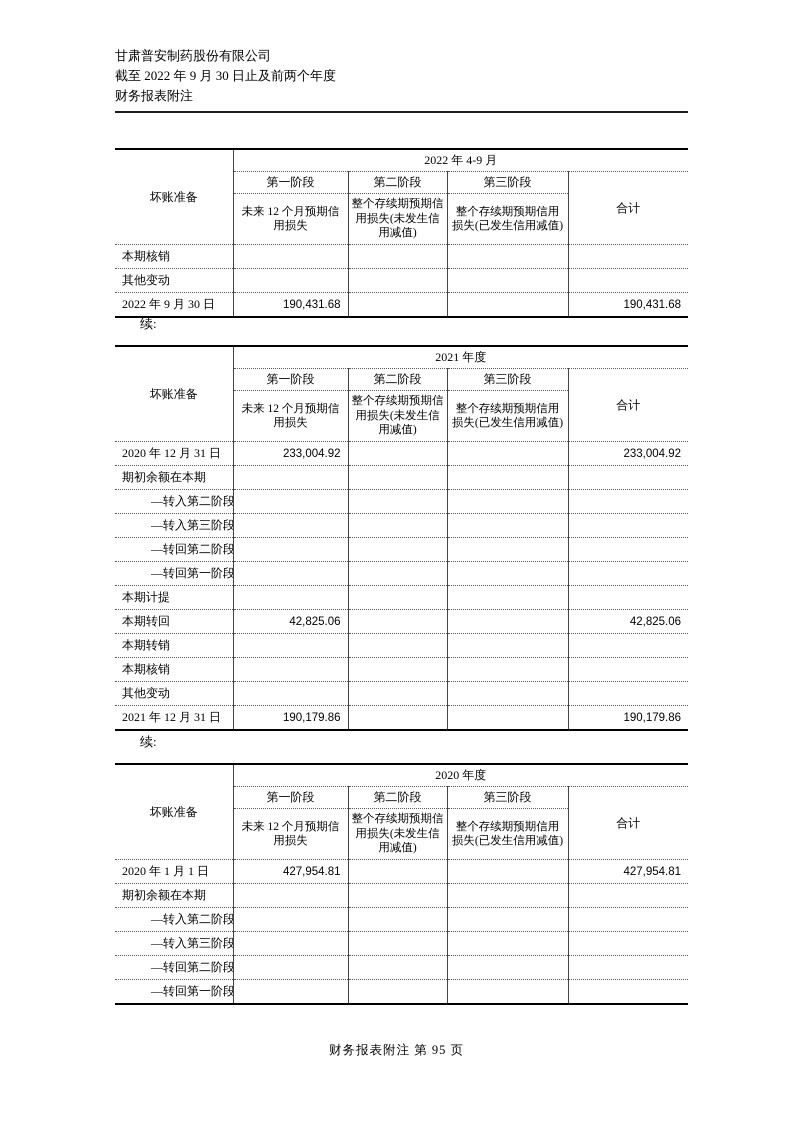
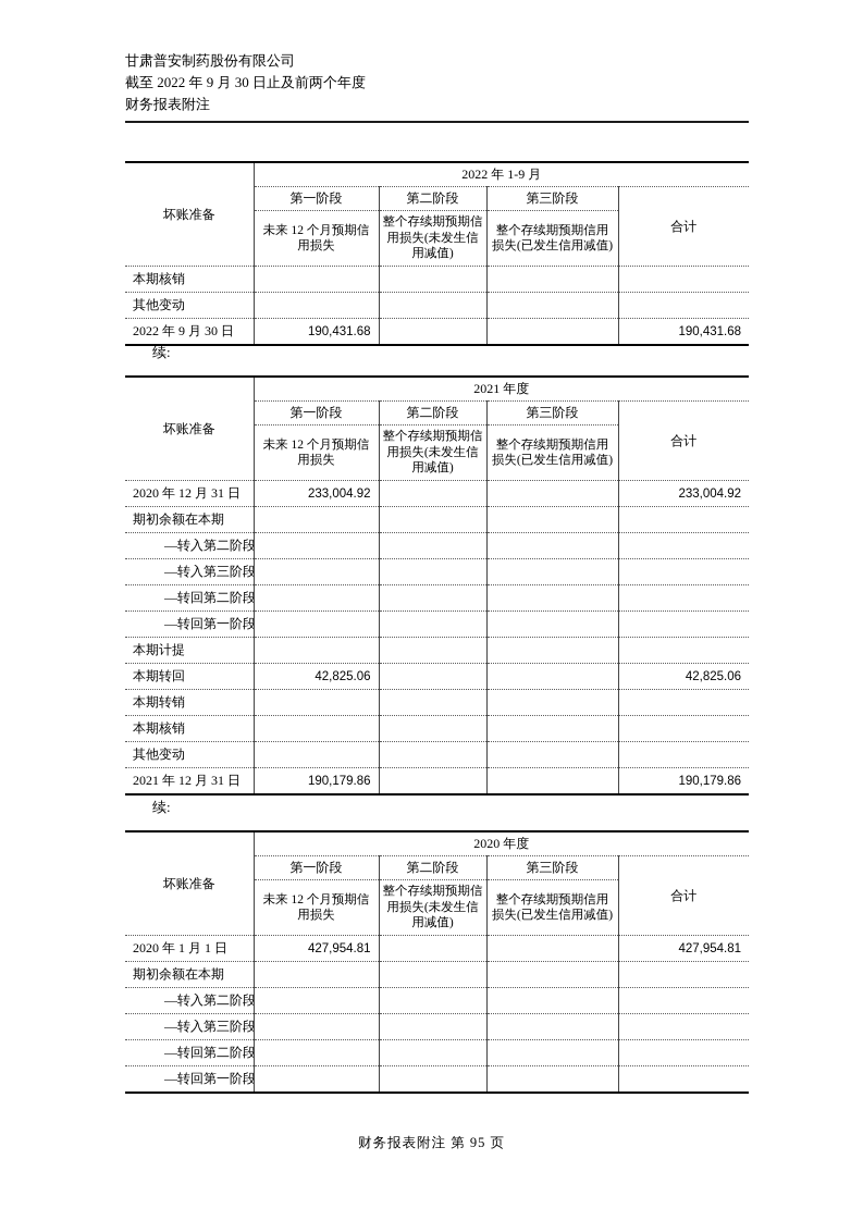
  甘肃普安制药股份有限公司
  截至 2022 年 9 月 30 日止及前两个年度
  财务报表附注
- 坏账准备	2022 年 4-9 月
+ 坏账准备	2022 年 1-9 月
  第一阶段	第二阶段	第三阶段	合计
  未来 12 个月预期信用损失	整个存续期预期信用损失(未发生信用减值)	整个存续期预期信用损失(已发生信用减值)
  本期核销
  其他变动
  2022 年 9 月 30 日	190,431.68			190,431.68
  续:
  坏账准备	2021 年度
  第一阶段	第二阶段	第三阶段	合计
  未来 12 个月预期信用损失	整个存续期预期信用损失(未发生信用减值)	整个存续期预期信用损失(已发生信用减值)
  2020 年 12 月 31 日	233,004.92			233,004.92
  期初余额在本期
  —转入第二阶段
  —转入第三阶段
  —转回第二阶段
  —转回第一阶段
  本期计提
  本期转回	42,825.06			42,825.06
  本期转销
  本期核销
  其他变动
  2021 年 12 月 31 日	190,179.86			190,179.86
  续:
  坏账准备	2020 年度
  第一阶段	第二阶段	第三阶段	合计
  未来 12 个月预期信用损失	整个存续期预期信用损失(未发生信用减值)	整个存续期预期信用损失(已发生信用减值)
  2020 年 1 月 1 日	427,954.81			427,954.81
  期初余额在本期
  —转入第二阶段
  —转入第三阶段
  —转回第二阶段
  —转回第一阶段
  财务报表附注 第 95 页
